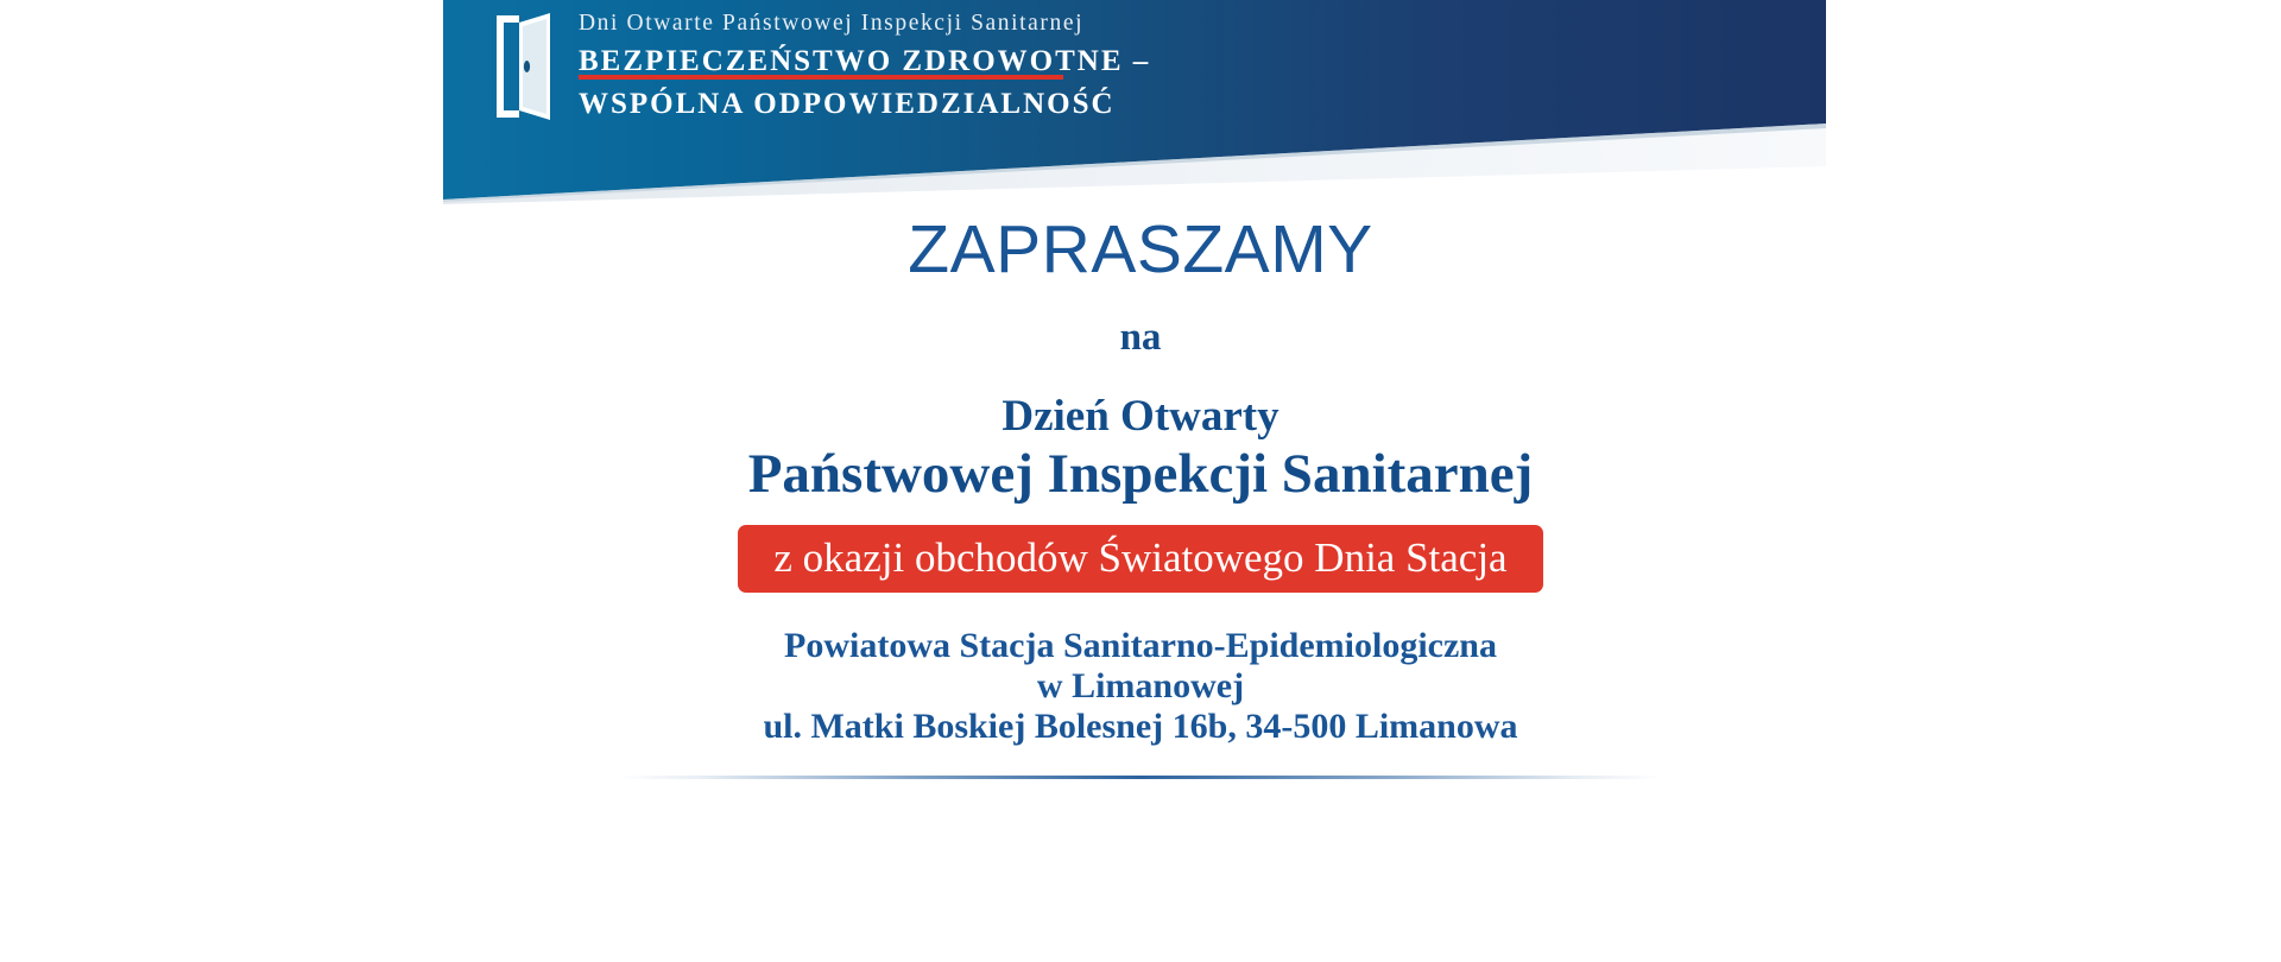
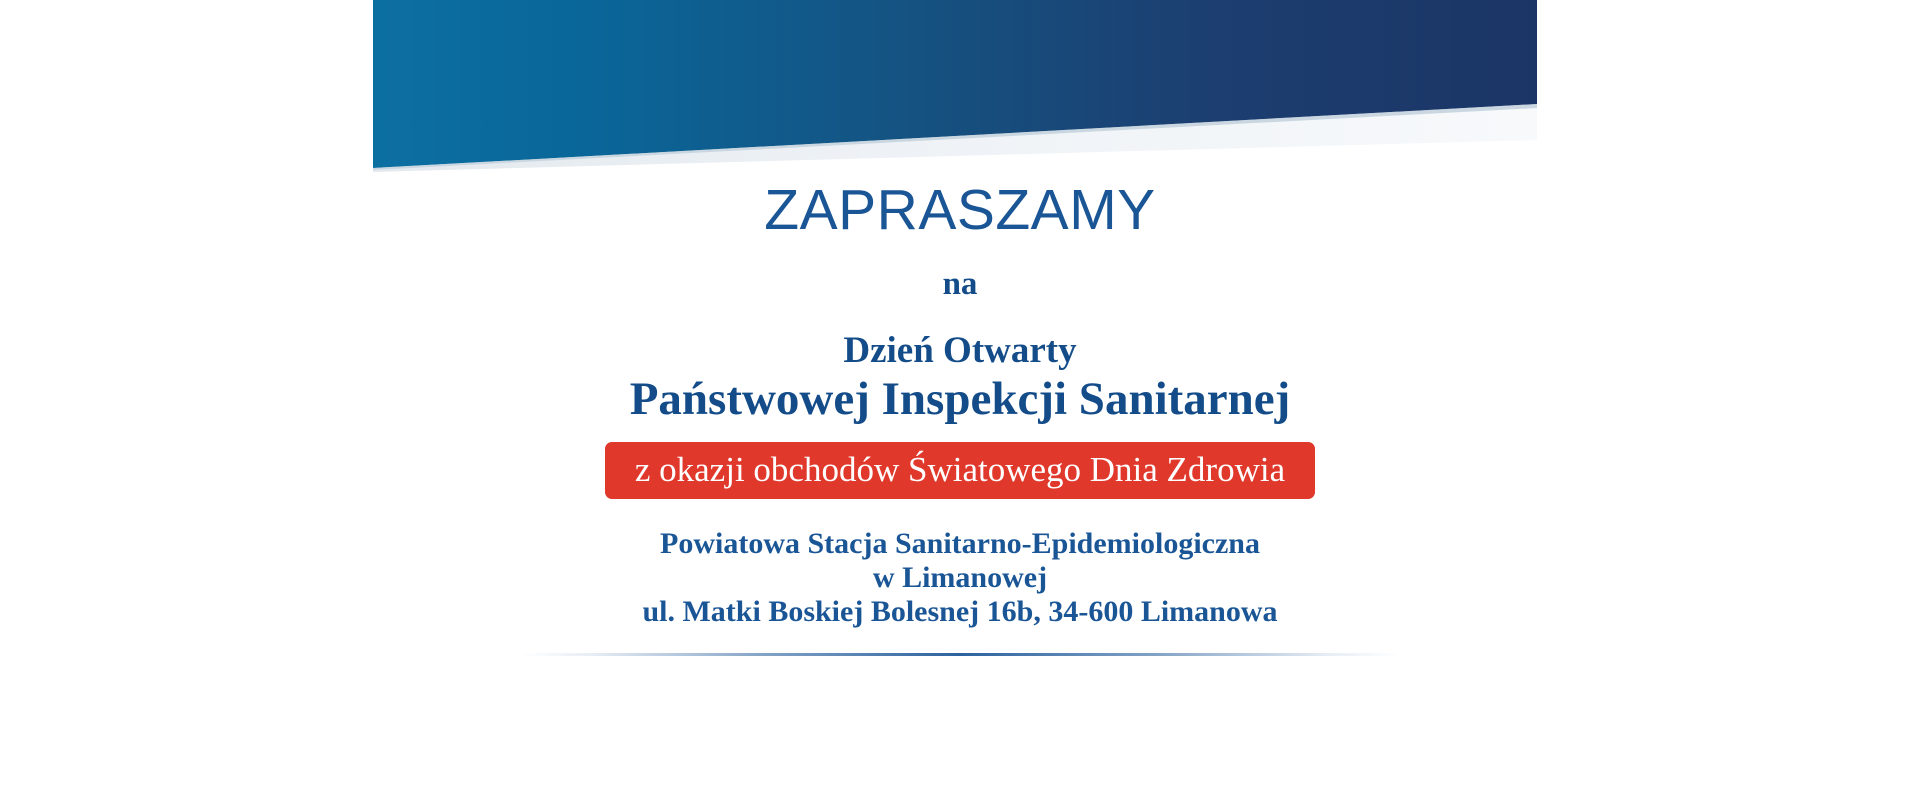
- Dni Otwarte Państwowej Inspekcji Sanitarnej
- BEZPIECZEŃSTWO ZDROWOTNE –
- WSPÓLNA ODPOWIEDZIALNOŚĆ
  ZAPRASZAMY
  na
  Dzień Otwarty
  Państwowej Inspekcji Sanitarnej
- z okazji obchodów Światowego Dnia Stacja
+ z okazji obchodów Światowego Dnia Zdrowia
  Powiatowa Stacja Sanitarno-Epidemiologiczna
  w Limanowej
- ul. Matki Boskiej Bolesnej 16b, 34-500 Limanowa
+ ul. Matki Boskiej Bolesnej 16b, 34-600 Limanowa
